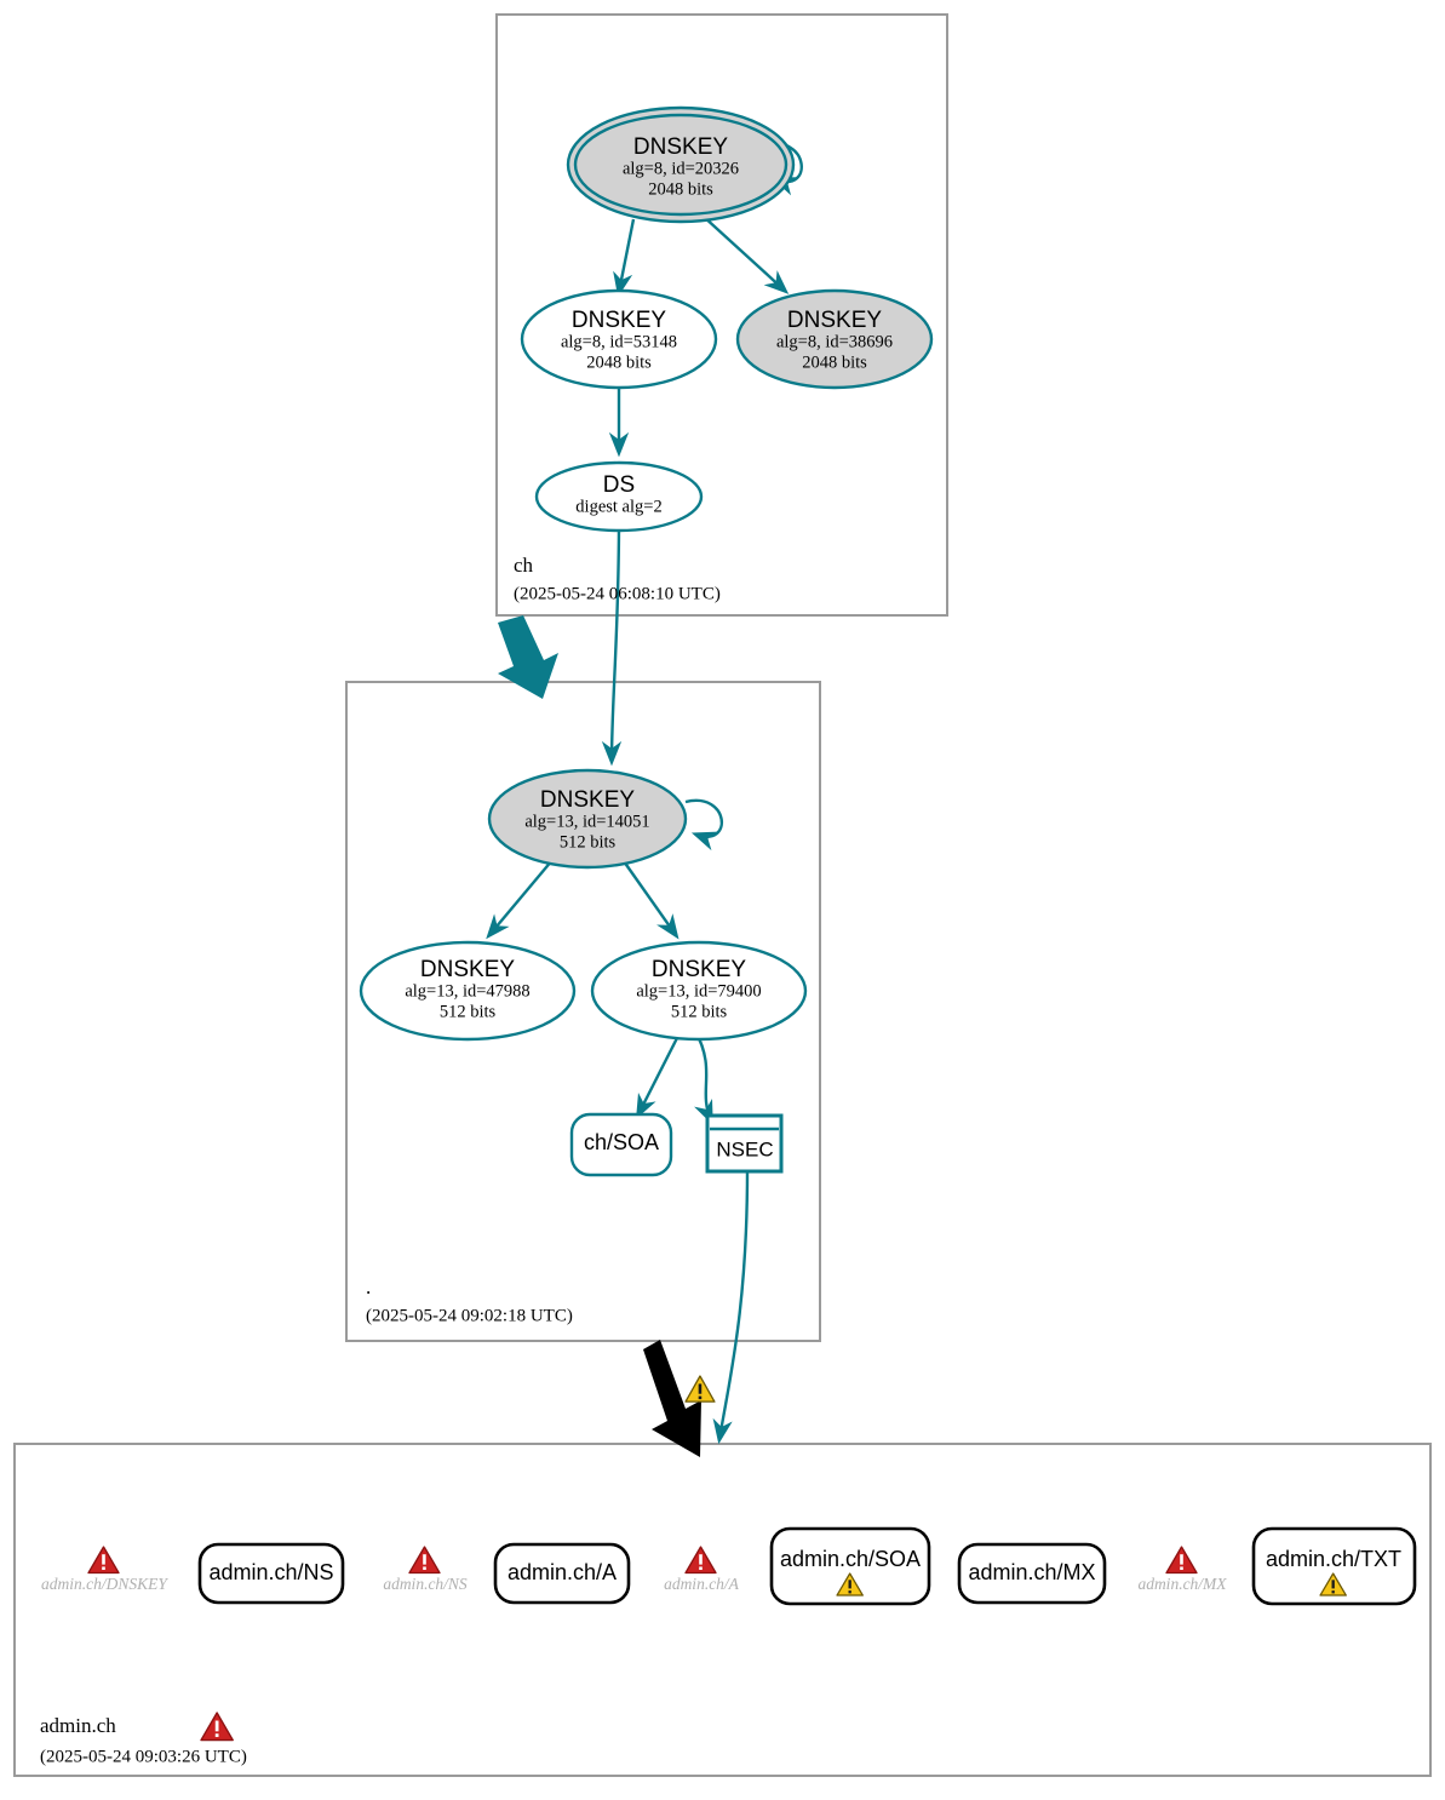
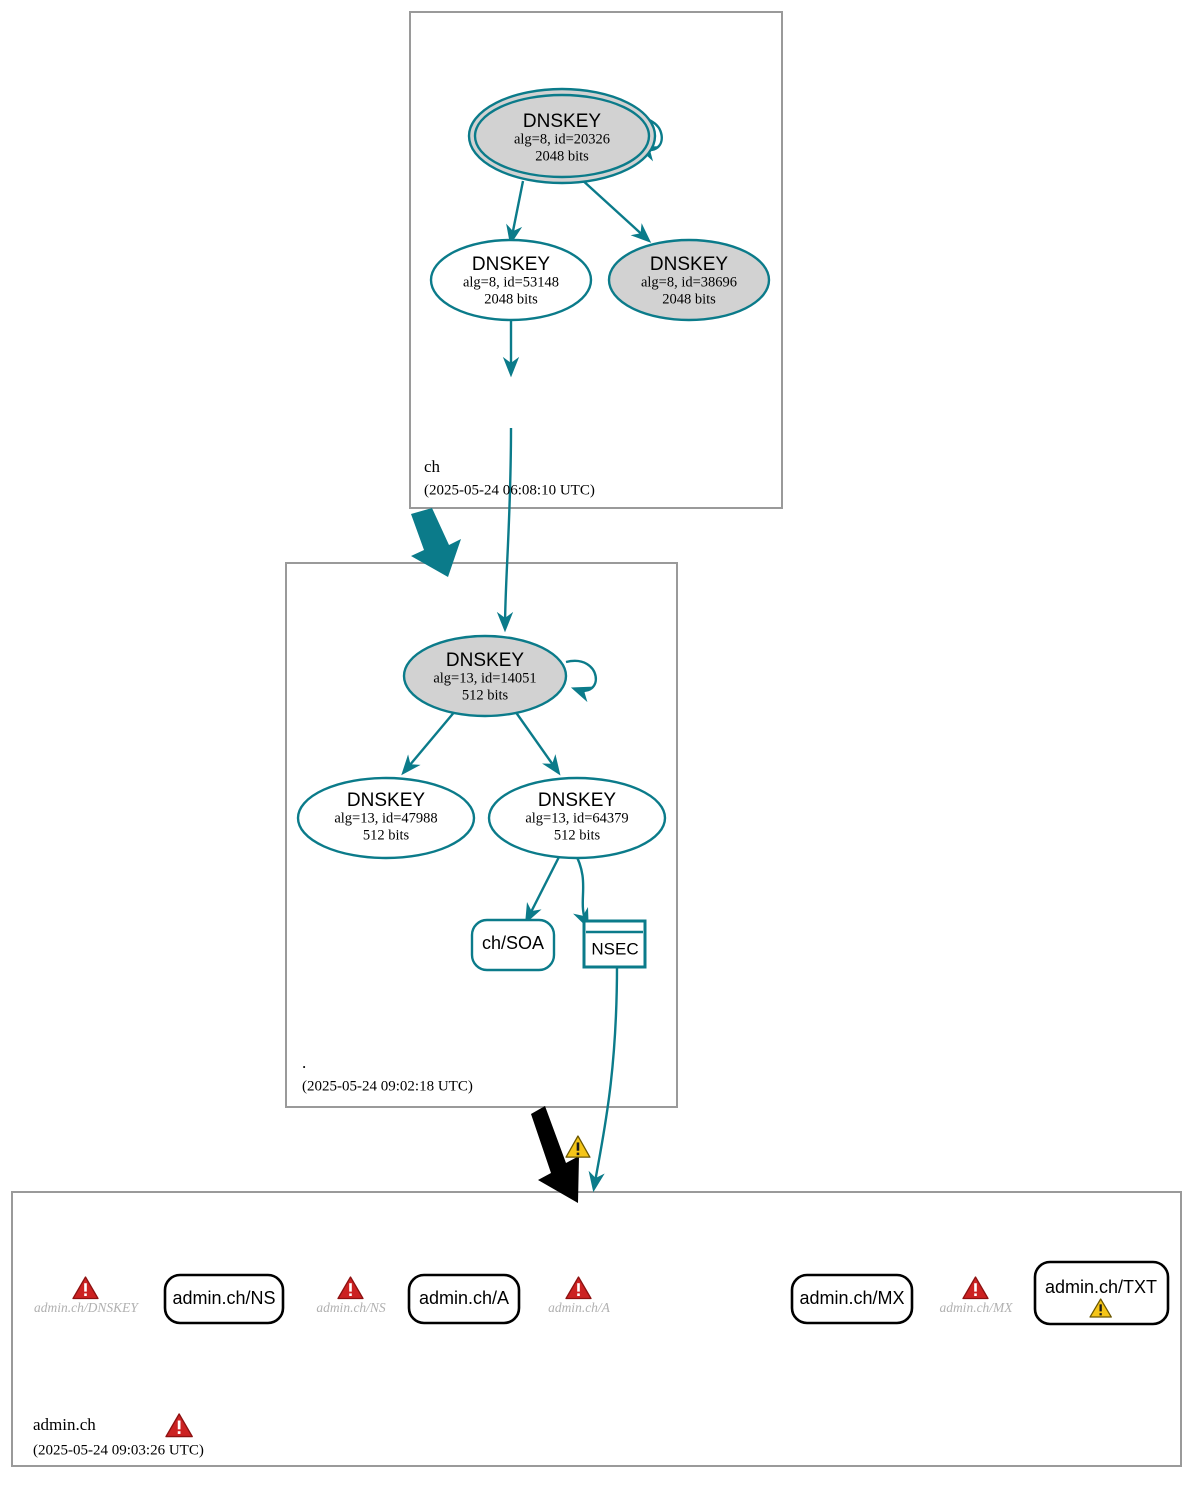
  DNSKEY
  alg=8, id=20326
  2048 bits
  DNSKEY
  alg=8, id=53148
  2048 bits
  DNSKEY
  alg=8, id=38696
  2048 bits
- DS
- digest alg=2
  ch
  (2025-05-24 06:08:10 UTC)
  DNSKEY
  alg=13, id=14051
  512 bits
  DNSKEY
  alg=13, id=47988
  512 bits
  DNSKEY
- alg=13, id=79400
+ alg=13, id=64379
  512 bits
  ch/SOA
  NSEC
  .
  (2025-05-24 09:02:18 UTC)
  admin.ch/DNSKEY
  admin.ch/NS
  admin.ch/NS
  admin.ch/A
  admin.ch/A
- admin.ch/SOA
  admin.ch/MX
  admin.ch/MX
  admin.ch/TXT
  admin.ch
  (2025-05-24 09:03:26 UTC)
